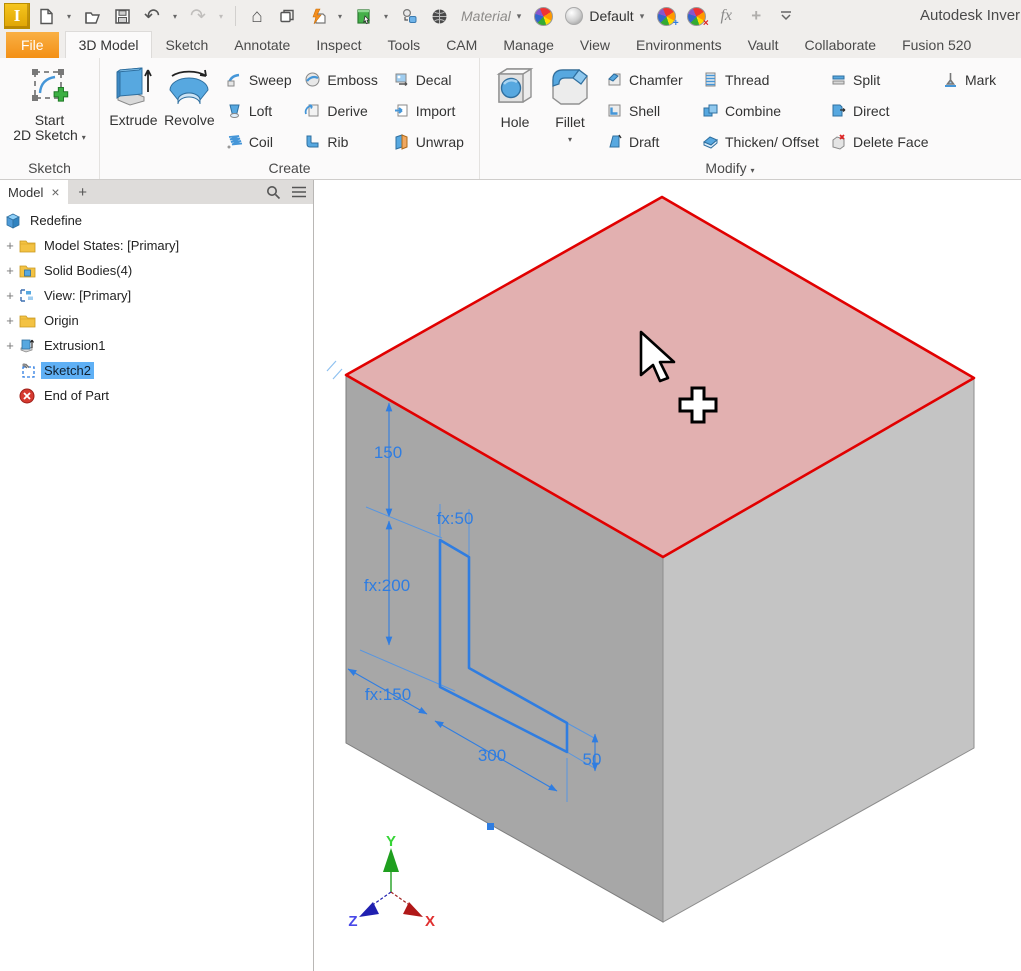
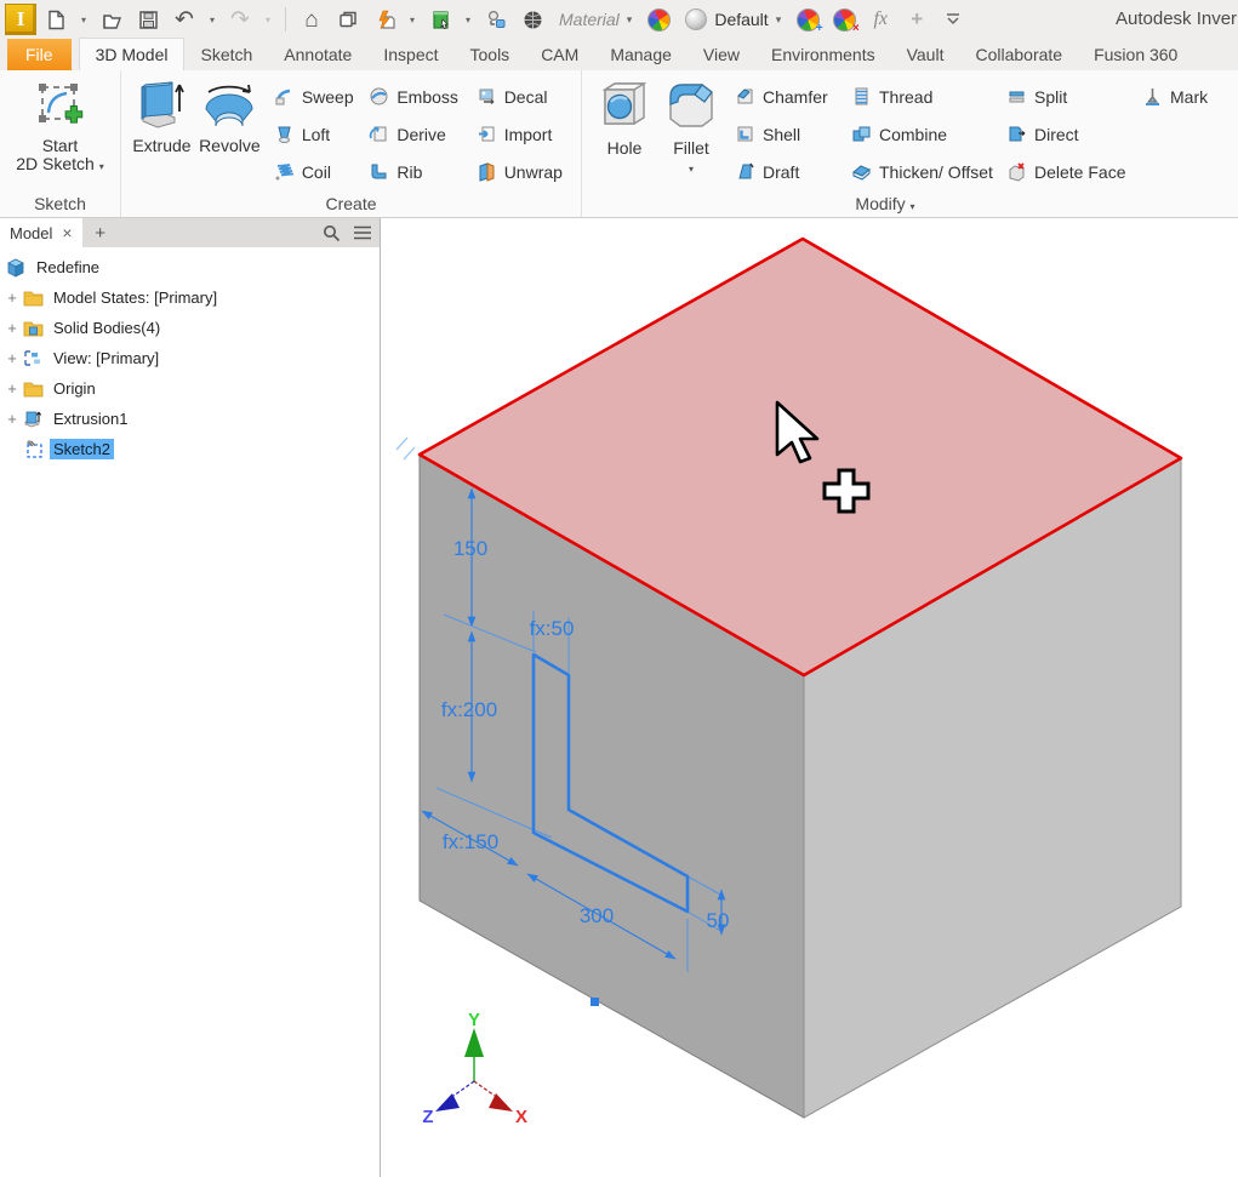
  I
  ▾
  ↶
  ▾
  ↷
  ▾
  ⌂
  ▾
  ▾
  Material
  ▾
  Default
  ▾
  +
  ×
  fx
  +
  Autodesk Inver
  File
  3D Model
  Sketch
  Annotate
  Inspect
  Tools
  CAM
  Manage
  View
  Environments
  Vault
  Collaborate
- Fusion 520
+ Fusion 360
  Start
  2D Sketch ▾
  Sketch
  Extrude
  Revolve
  Sweep
  Loft
  Coil
  Emboss
  Derive
  Rib
  Decal
  Import
  Unwrap
  Create
  Hole
  Fillet
  ▾
  Chamfer
  Shell
  Draft
  Thread
  Combine
  Thicken/ Offset
  Split
  Direct
  Delete Face
  Mark
  Modify ▾
  Model
  ×
  +
  Redefine
  +
  Model States: [Primary]
  +
  Solid Bodies(4)
  +
  View: [Primary]
  +
  Origin
  +
  Extrusion1
  Sketch2
- End of Part
  150
  fx:200
  fx:150
  300
  50
  fx:50
  Y
  Z
  X
